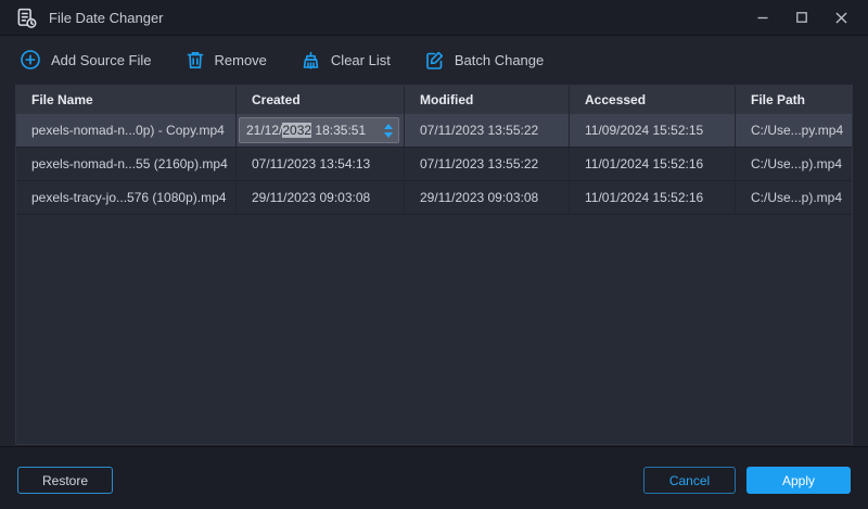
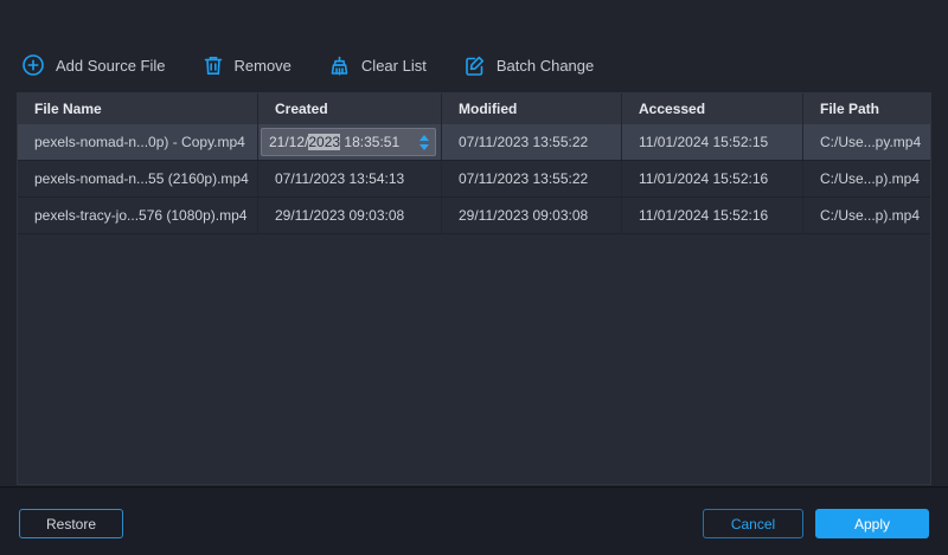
- File Date Changer
  Add Source File
  Remove
  Clear List
  Batch Change
  File Name
  Created
  Modified
  Accessed
  File Path
  pexels-nomad-n...0p) - Copy.mp4
  21/12/
- 2032
+ 2023
  18:35:51
  07/11/2023 13:55:22
- 11/09/2024 15:52:15
+ 11/01/2024 15:52:15
  C:/Use...py.mp4
  pexels-nomad-n...55 (2160p).mp4
  07/11/2023 13:54:13
  07/11/2023 13:55:22
  11/01/2024 15:52:16
  C:/Use...p).mp4
  pexels-tracy-jo...576 (1080p).mp4
  29/11/2023 09:03:08
  29/11/2023 09:03:08
  11/01/2024 15:52:16
  C:/Use...p).mp4
  Restore
  Cancel
  Apply
